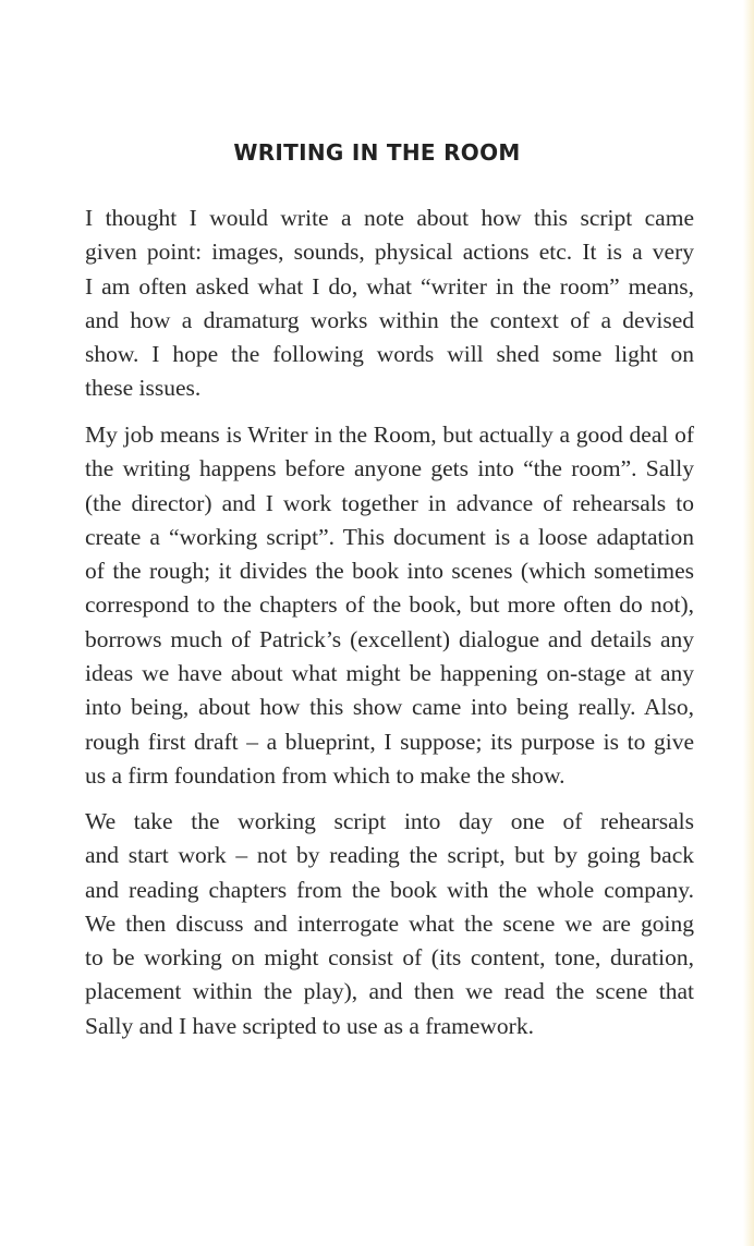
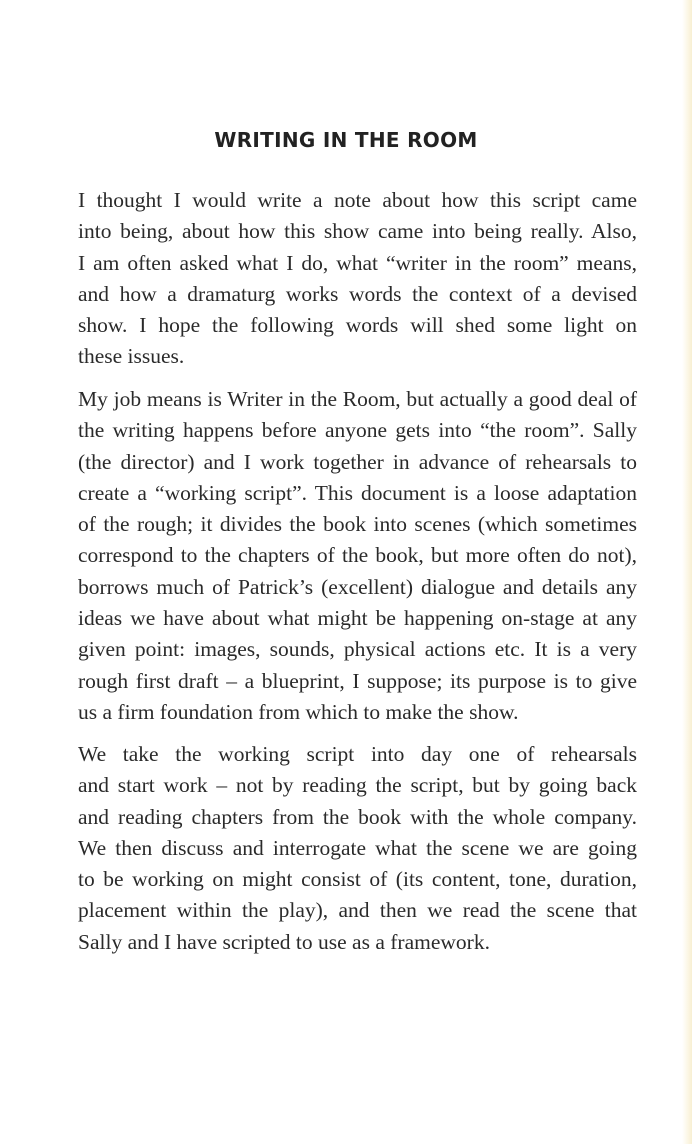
  WRITING IN THE ROOM
  I thought I would write a note about how this script came
- given point: images, sounds, physical actions etc. It is a very
+ into being, about how this show came into being really. Also,
  I am often asked what I do, what “writer in the room” means,
- and how a dramaturg works within the context of a devised
+ and how a dramaturg works words the context of a devised
  show. I hope the following words will shed some light on
  these issues.
  My job means is Writer in the Room, but actually a good deal of
  the writing happens before anyone gets into “the room”. Sally
  (the director) and I work together in advance of rehearsals to
  create a “working script”. This document is a loose adaptation
  of the rough; it divides the book into scenes (which sometimes
  correspond to the chapters of the book, but more often do not),
  borrows much of Patrick’s (excellent) dialogue and details any
  ideas we have about what might be happening on-stage at any
- into being, about how this show came into being really. Also,
+ given point: images, sounds, physical actions etc. It is a very
  rough first draft – a blueprint, I suppose; its purpose is to give
  us a firm foundation from which to make the show.
  We take the working script into day one of rehearsals
  and start work – not by reading the script, but by going back
  and reading chapters from the book with the whole company.
  We then discuss and interrogate what the scene we are going
  to be working on might consist of (its content, tone, duration,
  placement within the play), and then we read the scene that
  Sally and I have scripted to use as a framework.
